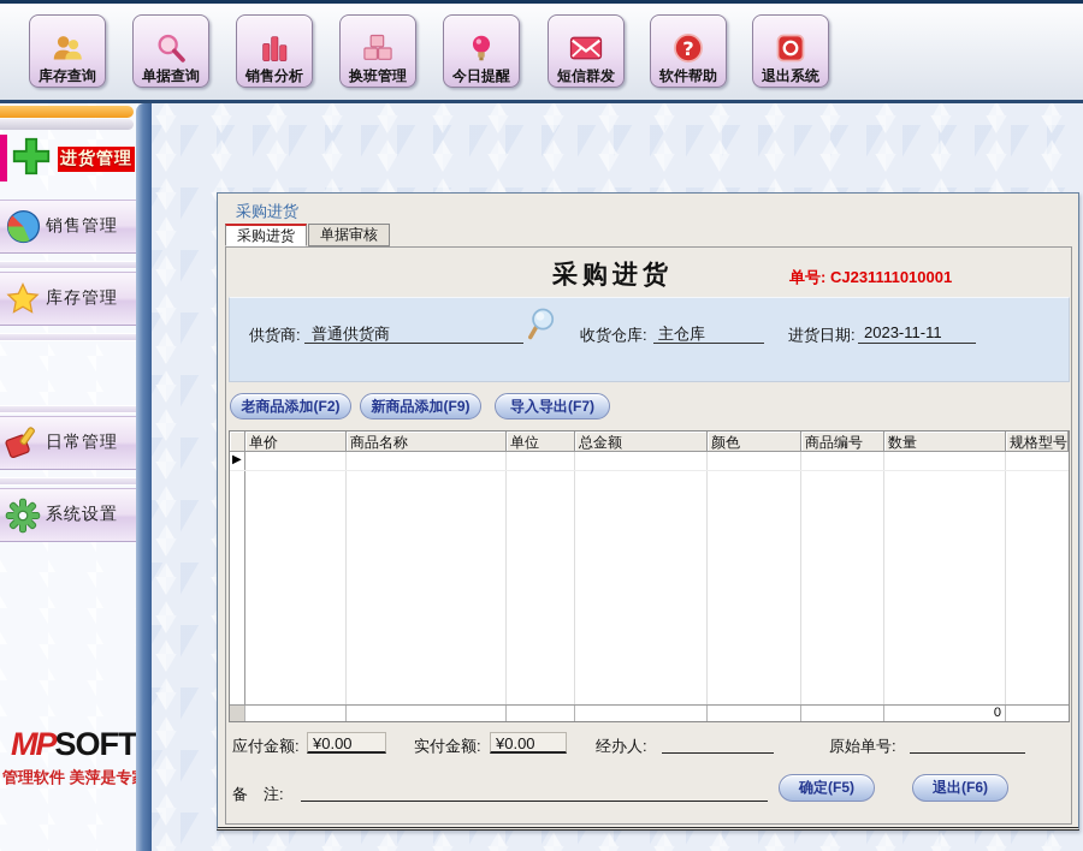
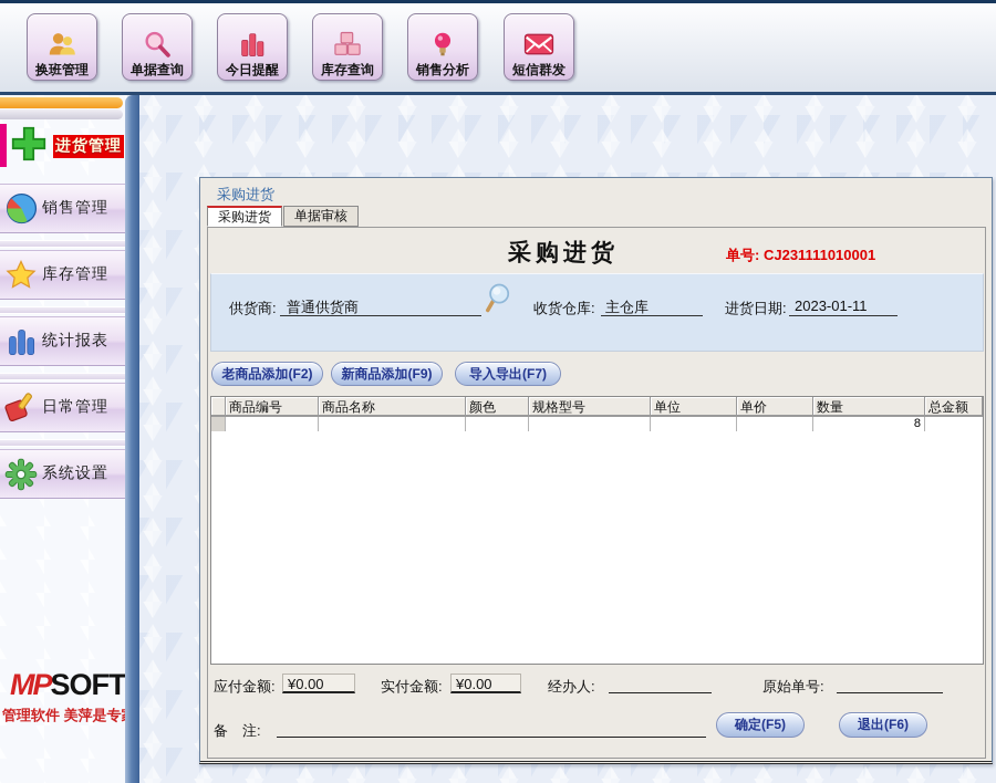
- 库存查询
+ 换班管理
  单据查询
- 销售分析
+ 今日提醒
- 换班管理
+ 库存查询
- 今日提醒
+ 销售分析
  短信群发
- ?
- 软件帮助
- 退出系统
  进货管理
  销售管理
  库存管理
+ 统计报表
  日常管理
  系统设置
  MPSOFT
  管理软件 美萍是专
  采购进货
  采购进货
  单据审核
  采购进货
  单号: CJ231111010001
  供货商:
  普通供货商
  收货仓库:
  主仓库
  进货日期:
- 2023-11-11
+ 2023-01-11
  老商品添加(F2)
  新商品添加(F9)
  导入导出(F7)
- 单价
+ 商品编号
  商品名称
- 单位
+ 颜色
- 总金额
+ 规格型号
- 颜色
+ 单位
- 商品编号
+ 单价
  数量
- 规格型号
+ 总金额
- ▶
- 0
+ 8
  应付金额:
  ¥0.00
  实付金额:
  ¥0.00
  经办人:
  原始单号:
  备 注:
  确定(F5)
  退出(F6)
